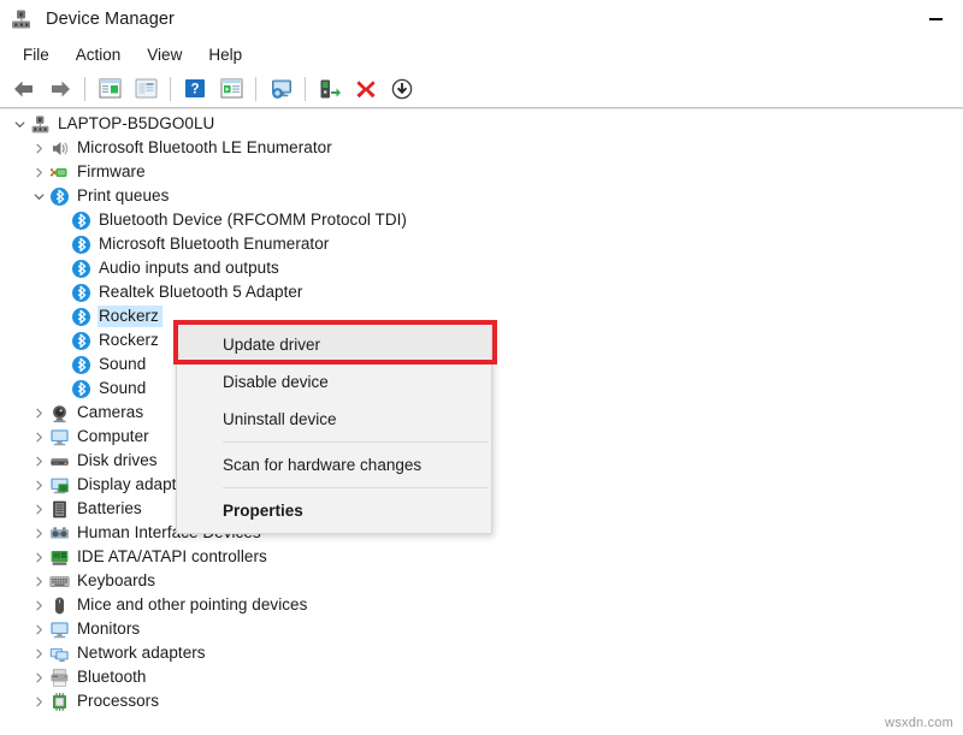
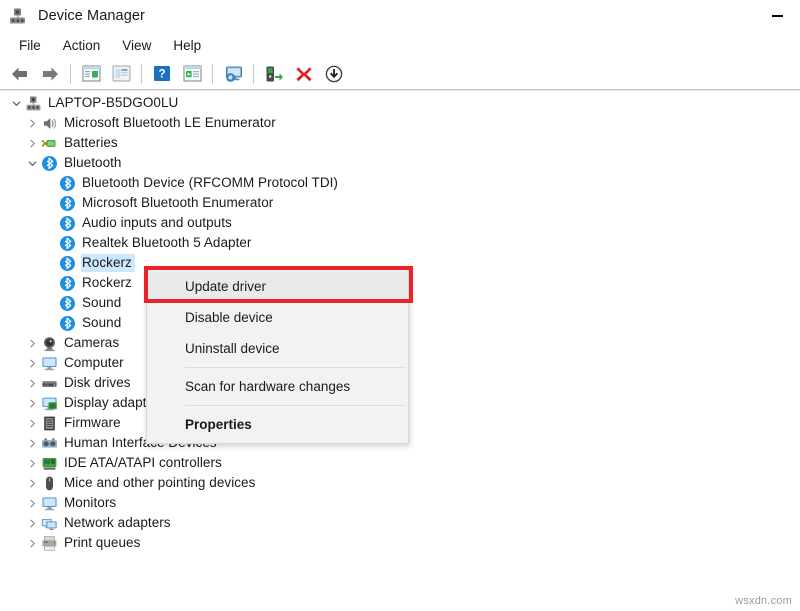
  Device Manager
  File
  Action
  View
  Help
  ?
  LAPTOP-B5DGO0LU
  Microsoft Bluetooth LE Enumerator
- Firmware
+ Batteries
- Print queues
+ Bluetooth
  Bluetooth Device (RFCOMM Protocol TDI)
  Microsoft Bluetooth Enumerator
  Audio inputs and outputs
  Realtek Bluetooth 5 Adapter
  Rockerz
  Rockerz
  Sound
  Sound
  Cameras
  Computer
  Disk drives
  Display adapt
- Batteries
+ Firmware
  IDE ATA/ATAPI controllers
- Keyboards
  Mice and other pointing devices
  Monitors
  Network adapters
- Bluetooth
+ Print queues
- Processors
  Update driver
  Disable device
  Uninstall device
  Scan for hardware changes
  Properties
  wsxdn.com
